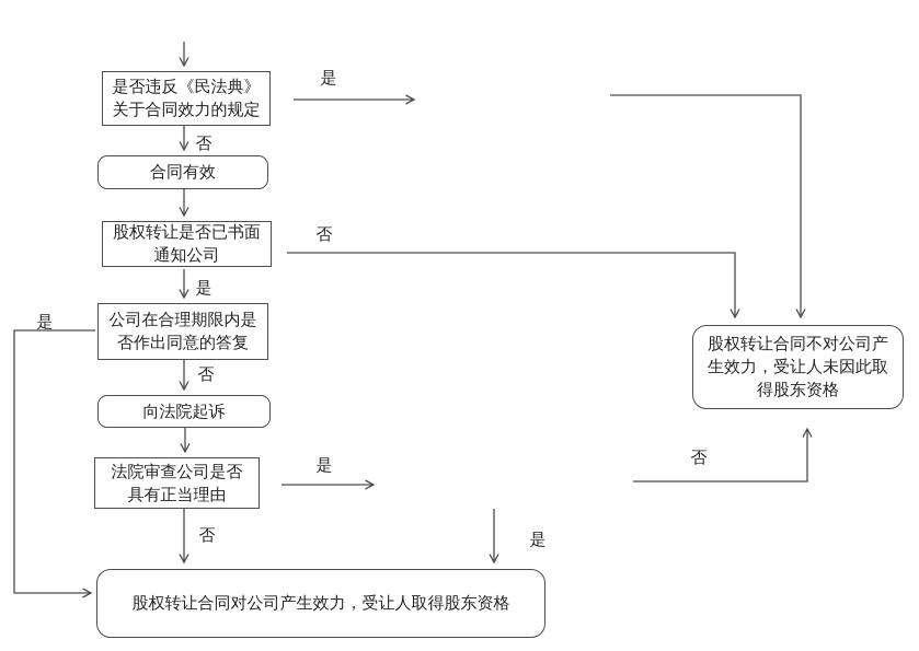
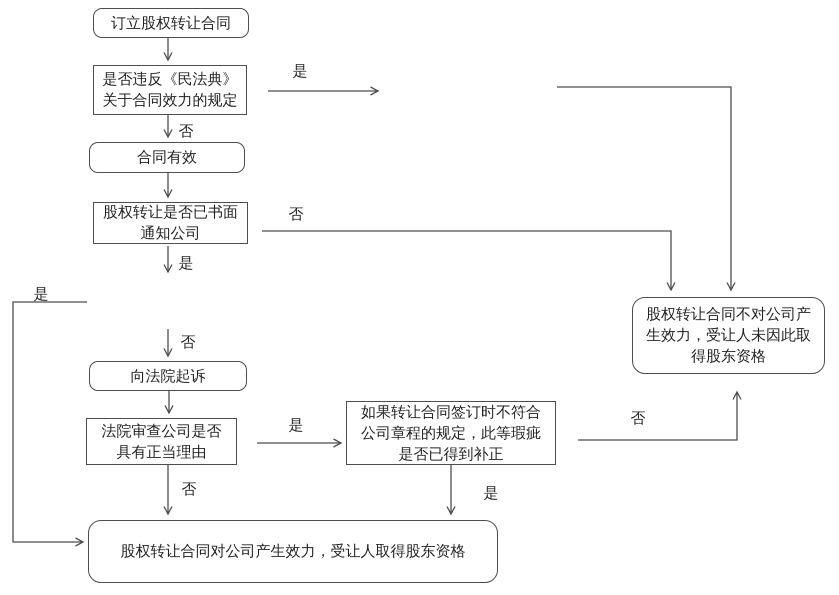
+ 订立股权转让合同
  是否违反《民法典》
  关于合同效力的规定
  合同有效
  股权转让是否已书面
  通知公司
- 公司在合理期限内是
- 否作出同意的答复
  向法院起诉
  法院审查公司是否
  具有正当理由
+ 如果转让合同签订时不符合
+ 公司章程的规定，此等瑕疵
+ 是否已得到补正
  股权转让合同不对公司产
  生效力，受让人未因此取
  得股东资格
  股权转让合同对公司产生效力，受让人取得股东资格
  是
  否
  否
  是
  是
  否
  是
  否
  是
  否
